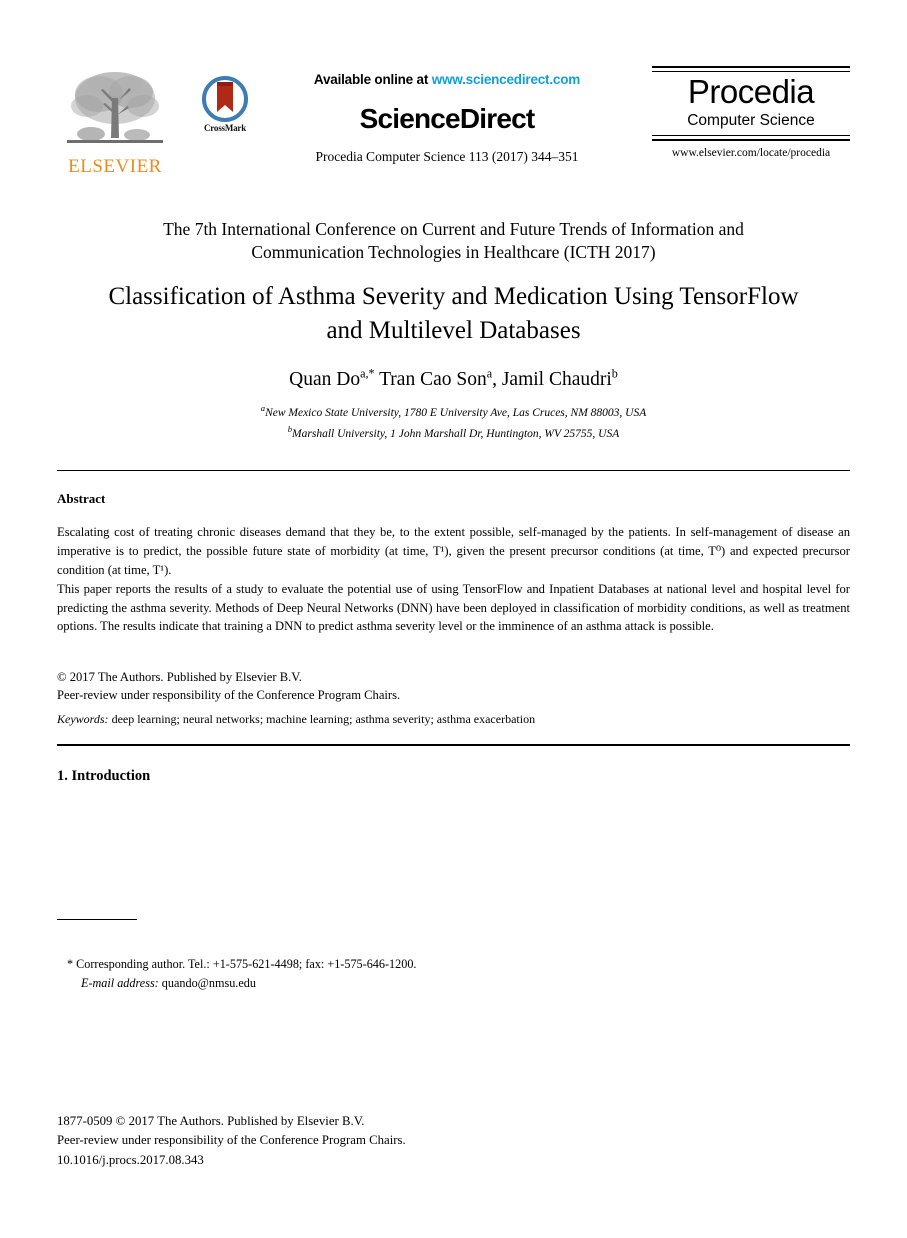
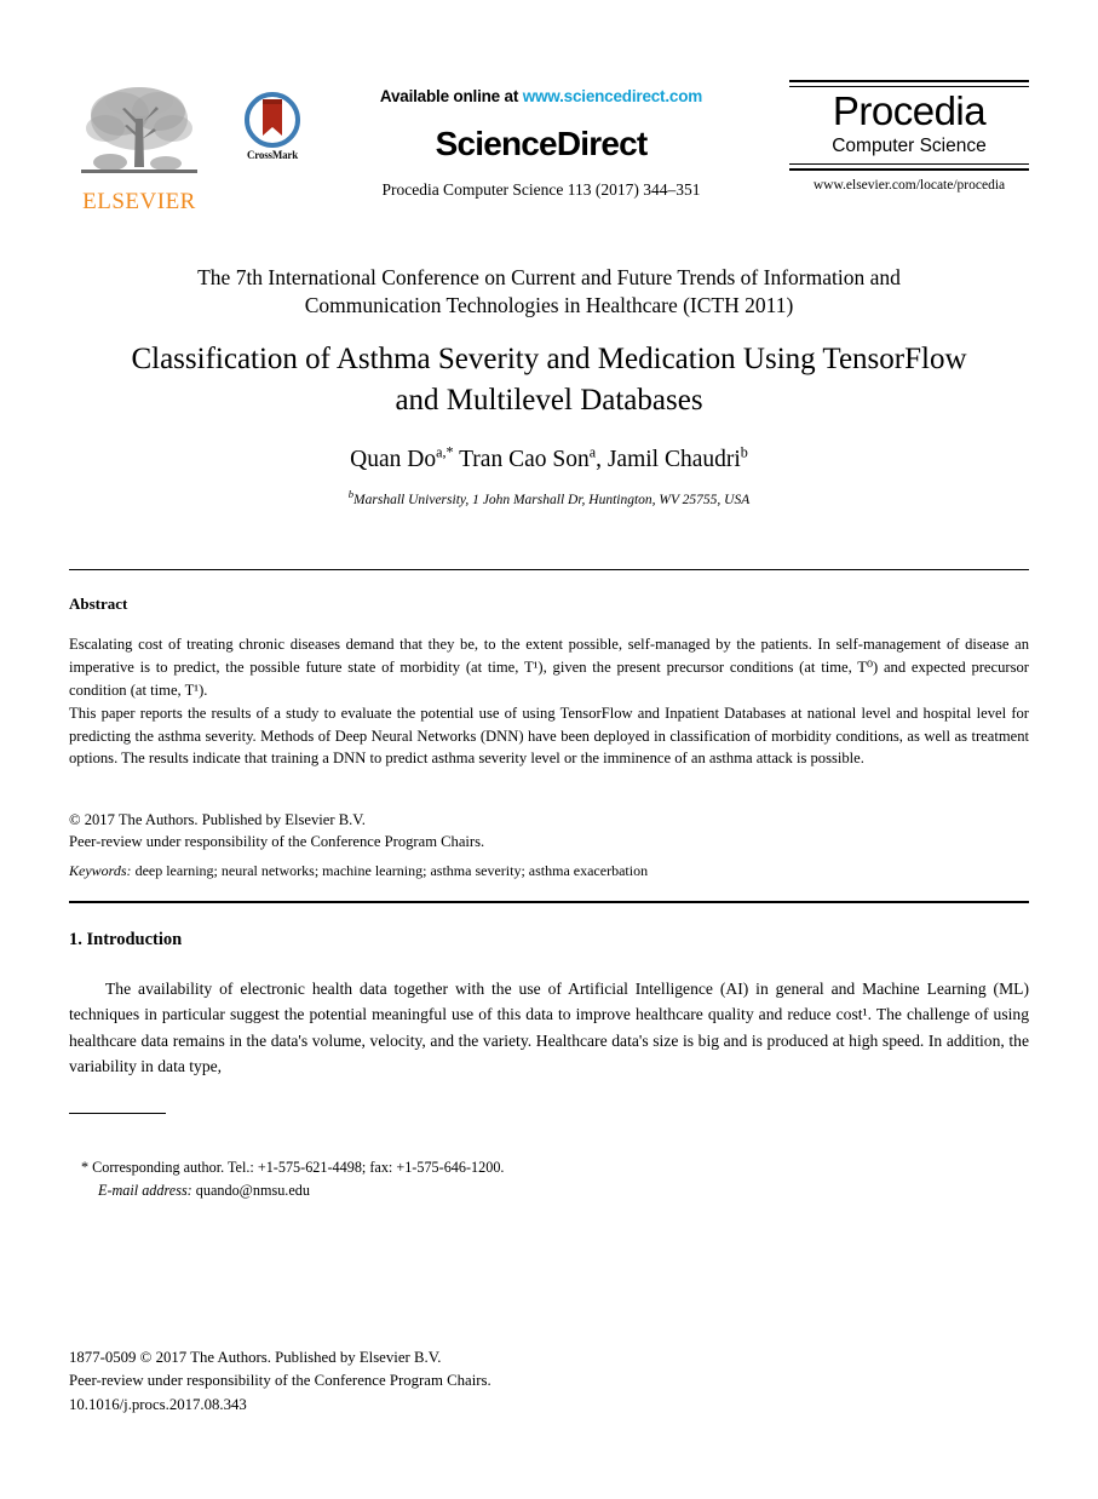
  ELSEVIER
  CrossMark
  Available online at www.sciencedirect.com
  ScienceDirect
  Procedia Computer Science 113 (2017) 344–351
  Procedia
  Computer Science
  www.elsevier.com/locate/procedia
- The 7th International Conference on Current and Future Trends of Information and Communication Technologies in Healthcare (ICTH 2017)
+ The 7th International Conference on Current and Future Trends of Information and Communication Technologies in Healthcare (ICTH 2011)
  Classification of Asthma Severity and Medication Using TensorFlow and Multilevel Databases
  Quan Doa,* Tran Cao Sona, Jamil Chaudrib
- aNew Mexico State University, 1780 E University Ave, Las Cruces, NM 88003, USA
  bMarshall University, 1 John Marshall Dr, Huntington, WV 25755, USA
  Abstract
  Escalating cost of treating chronic diseases demand that they be, to the extent possible, self-managed by the patients. In self-management of disease an imperative is to predict, the possible future state of morbidity (at time, T¹), given the present precursor conditions (at time, T⁰) and expected precursor condition (at time, T¹).
  This paper reports the results of a study to evaluate the potential use of using TensorFlow and Inpatient Databases at national level and hospital level for predicting the asthma severity. Methods of Deep Neural Networks (DNN) have been deployed in classification of morbidity conditions, as well as treatment options. The results indicate that training a DNN to predict asthma severity level or the imminence of an asthma attack is possible.
  © 2017 The Authors. Published by Elsevier B.V.
  Peer-review under responsibility of the Conference Program Chairs.
  Keywords: deep learning; neural networks; machine learning; asthma severity; asthma exacerbation
  1. Introduction
+ The availability of electronic health data together with the use of Artificial Intelligence (AI) in general and Machine Learning (ML) techniques in particular suggest the potential meaningful use of this data to improve healthcare quality and reduce cost¹. The challenge of using healthcare data remains in the data's volume, velocity, and the variety. Healthcare data's size is big and is produced at high speed. In addition, the variability in data type,
  * Corresponding author. Tel.: +1-575-621-4498; fax: +1-575-646-1200.
  E-mail address: quando@nmsu.edu
  1877-0509 © 2017 The Authors. Published by Elsevier B.V.
  Peer-review under responsibility of the Conference Program Chairs.
  10.1016/j.procs.2017.08.343
